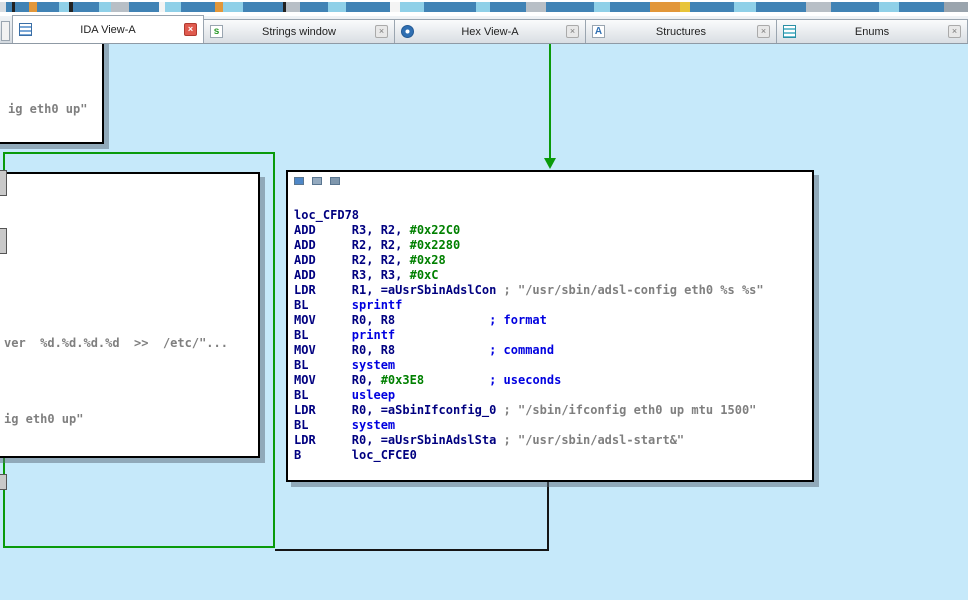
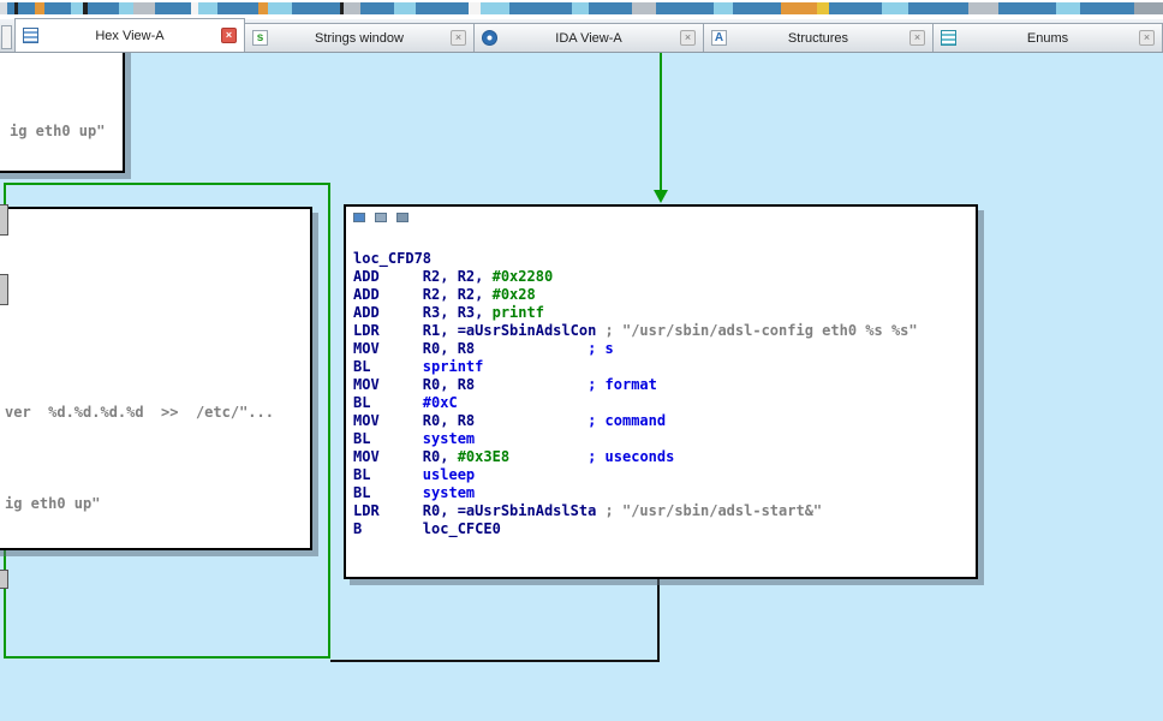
- IDA View-A
+ Hex View-A
  ×
  s
  Strings window
  ×
- Hex View-A
+ IDA View-A
  ×
  A
  Structures
  ×
  Enums
  ×
  ig eth0 up"
  ver %d.%d.%d.%d >> /etc/"...
  ig eth0 up"
  loc_CFD78
- ADD R3, R2, #0x22C0
  ADD R2, R2, #0x2280
  ADD R2, R2, #0x28
- ADD R3, R3, #0xC
+ ADD R3, R3, printf
  LDR R1, =aUsrSbinAdslCon ; "/usr/sbin/adsl-config eth0 %s %s"
+ MOV R0, R8 ; s
  BL sprintf
  MOV R0, R8 ; format
- BL printf
+ BL #0xC
  MOV R0, R8 ; command
  BL system
  MOV R0, #0x3E8 ; useconds
  BL usleep
- LDR R0, =aSbinIfconfig_0 ; "/sbin/ifconfig eth0 up mtu 1500"
  BL system
  LDR R0, =aUsrSbinAdslSta ; "/usr/sbin/adsl-start&"
  B loc_CFCE0
